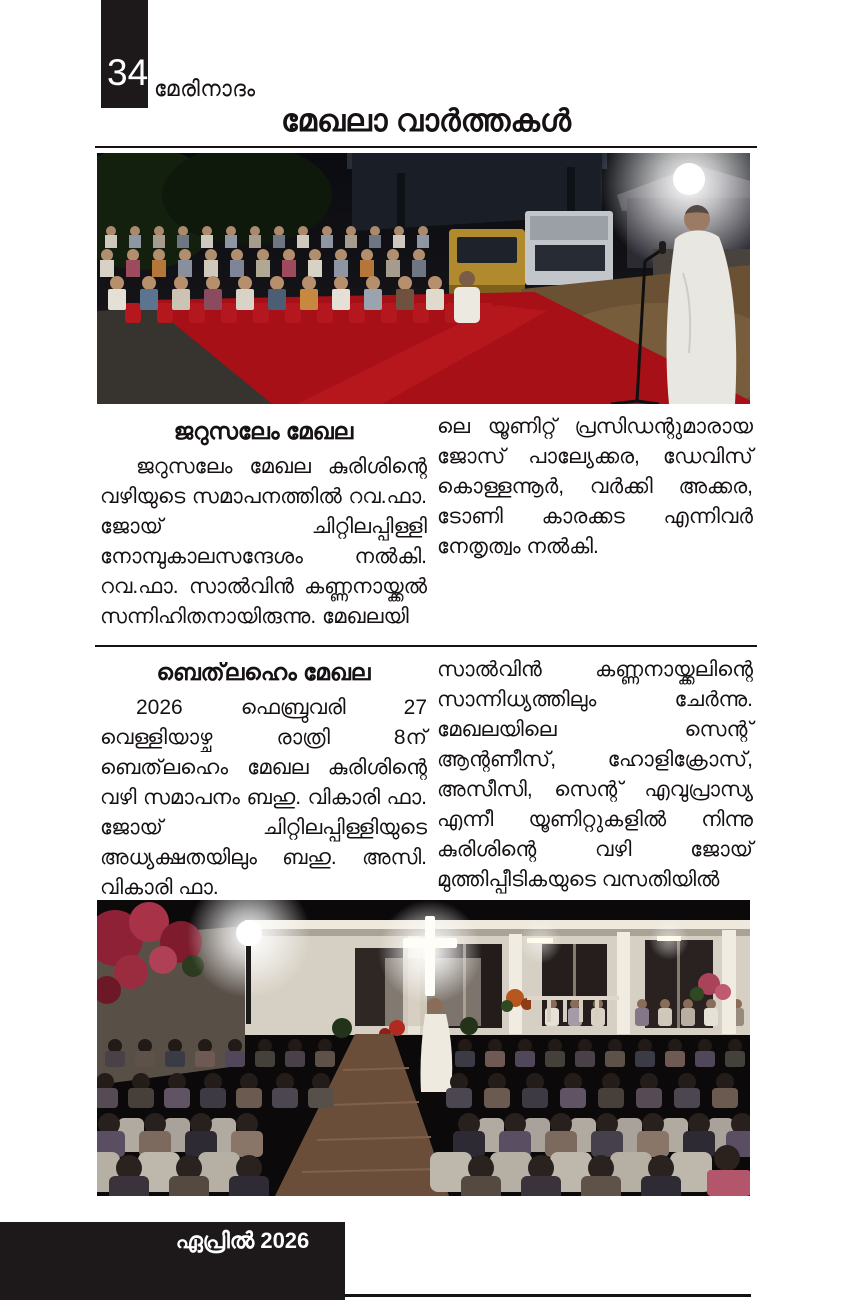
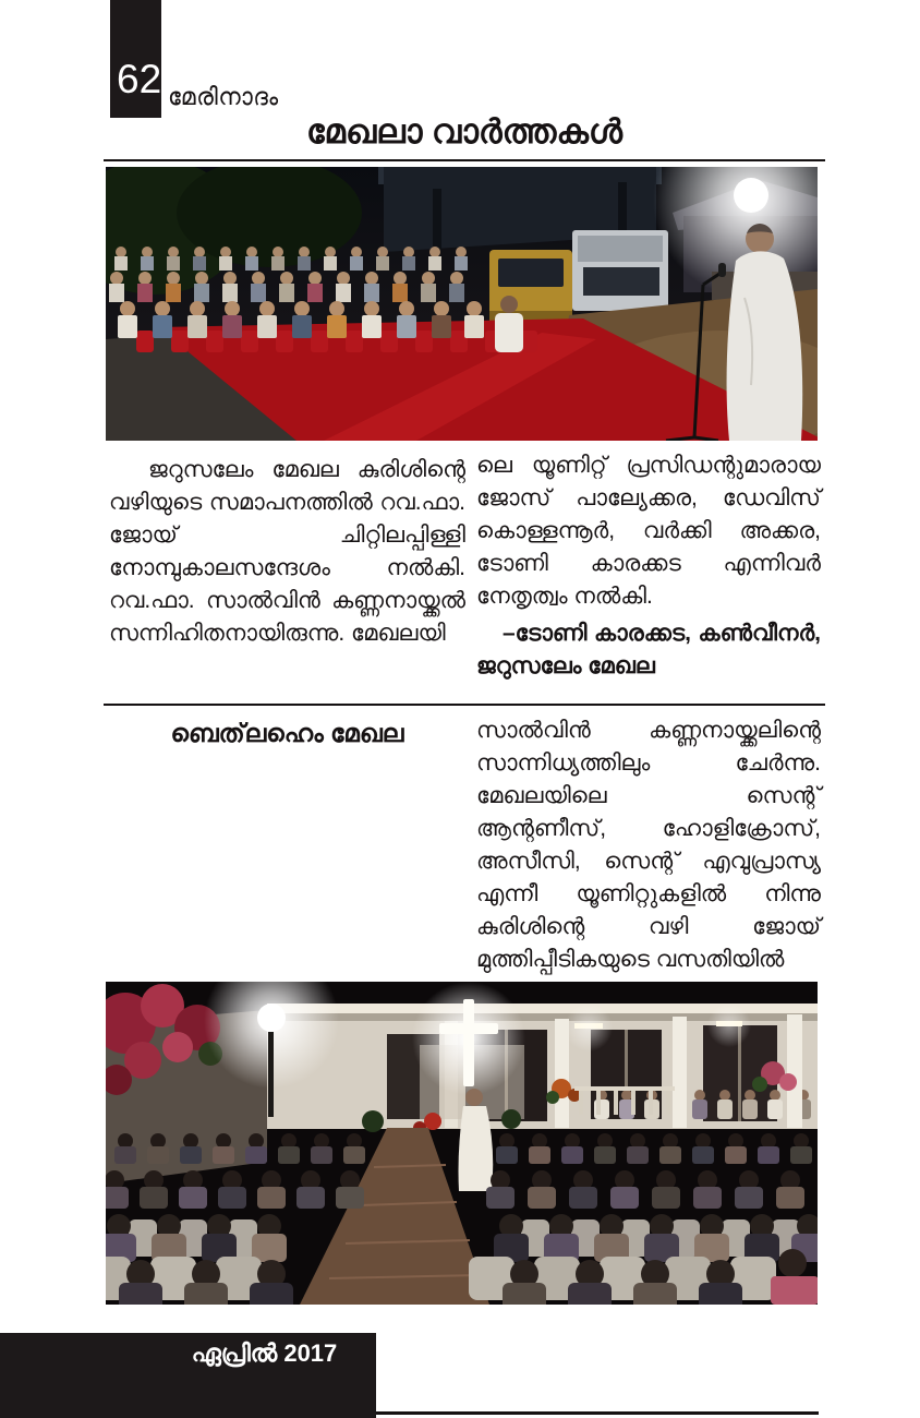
- 34
+ 62
  മേരിനാദം
  മേഖലാ വാർത്തകൾ
- ജറുസലേം മേഖല
  ജറുസലേം മേഖല കുരിശിന്റെ വഴിയുടെ സമാപനത്തിൽ റവ.ഫാ. ജോയ് ചിറ്റിലപ്പിള്ളി നോമ്പുകാലസന്ദേശം നൽകി. റവ.ഫാ. സാൽവിൻ കണ്ണനായ്ക്കൽ സന്നിഹിതനായിരുന്നു. മേഖലയി
  ലെ യൂണിറ്റ് പ്രസിഡന്റുമാരായ ജോസ് പാല്യേക്കര, ഡേവിസ് കൊള്ളന്നൂർ, വർക്കി അക്കര, ടോണി കാരക്കട എന്നിവർ നേതൃത്വം നൽകി.
+ –ടോണി കാരക്കട, കൺവീനർ, ജറുസലേം മേഖല
  ബെത്‌ലഹെം മേഖല
- 2026 ഫെബ്രുവരി 27 വെള്ളിയാഴ്ച രാത്രി 8ന് ബെത്‌ലഹെം മേഖല കുരിശിന്റെ വഴി സമാപനം ബഹു. വികാരി ഫാ. ജോയ് ചിറ്റിലപ്പിള്ളിയുടെ അധ്യക്ഷതയിലും ബഹു. അസി. വികാരി ഫാ.
  സാൽവിൻ കണ്ണനായ്ക്കലിന്റെ സാന്നിധ്യത്തിലും ചേർന്നു. മേഖലയിലെ സെന്റ് ആന്റണീസ്, ഹോളിക്രോസ്, അസീസി, സെന്റ് എവുപ്രാസ്യ എന്നീ യൂണിറ്റുകളിൽ നിന്നു കുരിശിന്റെ വഴി ജോയ് മുത്തിപ്പീടികയുടെ വസതിയിൽ
- ഏപ്രിൽ 2026
+ ഏപ്രിൽ 2017
